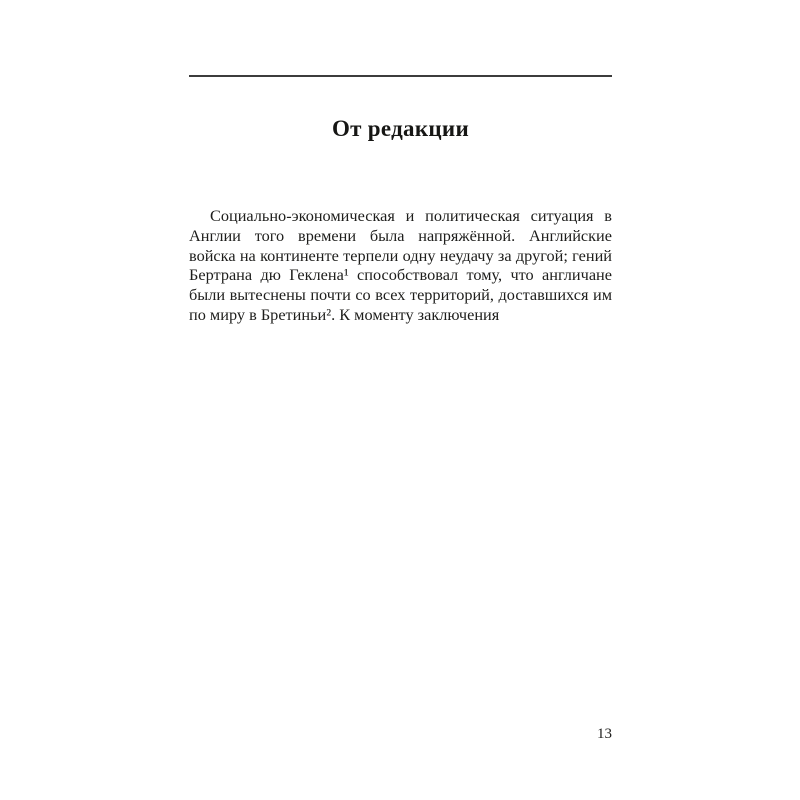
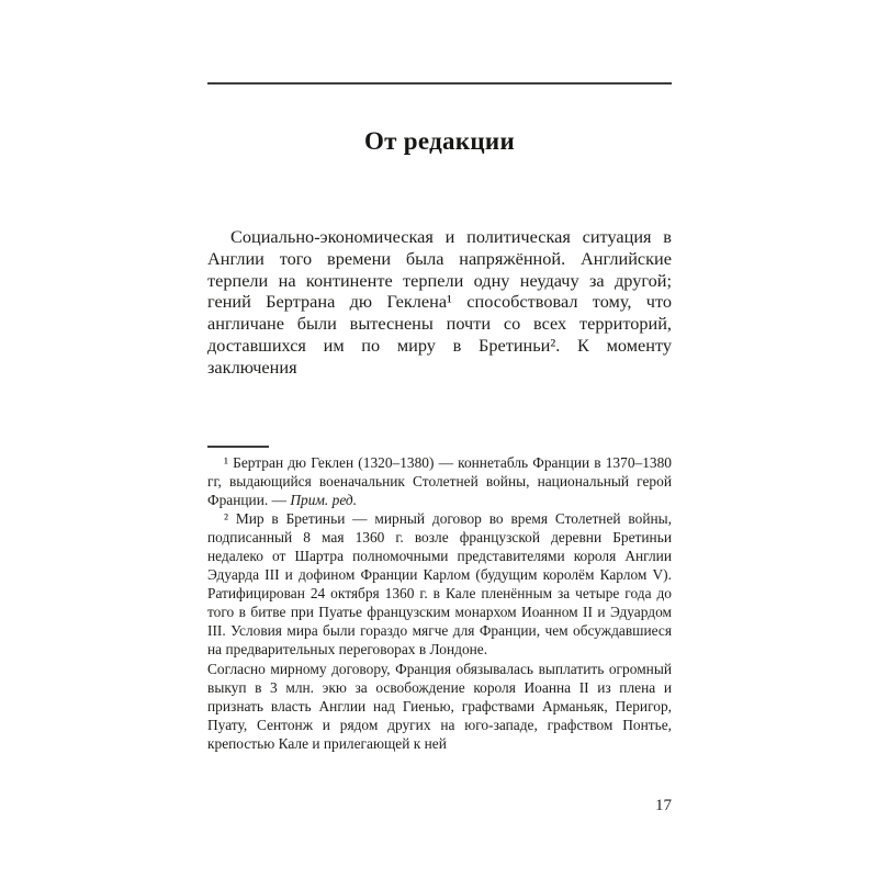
  От редакции
- Социально-экономическая и политическая ситуация в Англии того времени была напряжённой. Английские войска на континенте терпели одну неудачу за другой; гений Бертрана дю Геклена¹ способствовал тому, что англичане были вытеснены почти со всех территорий, доставшихся им по миру в Бретиньи². К моменту заключения
+ Социально-экономическая и политическая ситуация в Англии того времени была напряжённой. Английские терпели на континенте терпели одну неудачу за другой; гений Бертрана дю Геклена¹ способствовал тому, что англичане были вытеснены почти со всех территорий, доставшихся им по миру в Бретиньи². К моменту заключения
+ ¹ Бертран дю Геклен (1320–1380) — коннетабль Франции в 1370–1380 гг, выдающийся военачальник Столетней войны, национальный герой Франции. — Прим. ред.
+ ² Мир в Бретиньи — мирный договор во время Столетней войны, подписанный 8 мая 1360 г. возле французской деревни Бретиньи недалеко от Шартра полномочными представителями короля Англии Эдуарда III и дофином Франции Карлом (будущим королём Карлом V). Ратифицирован 24 октября 1360 г. в Кале пленённым за четыре года до того в битве при Пуатье французским монархом Иоанном II и Эдуардом III. Условия мира были гораздо мягче для Франции, чем обсуждавшиеся на предварительных переговорах в Лондоне.
+ Согласно мирному договору, Франция обязывалась выплатить огромный выкуп в 3 млн. экю за освобождение короля Иоанна II из плена и признать власть Англии над Гиенью, графствами Арманьяк, Перигор, Пуату, Сентонж и рядом других на юго-западе, графством Понтье, крепостью Кале и прилегающей к ней
- 13
+ 17
